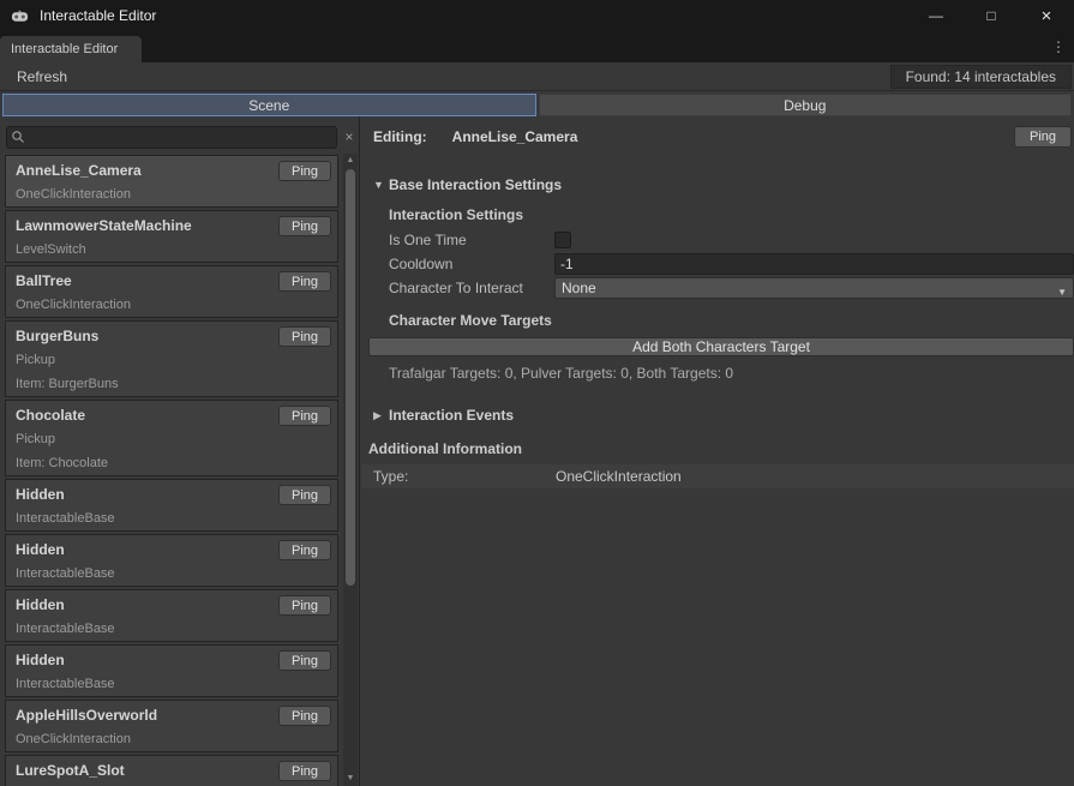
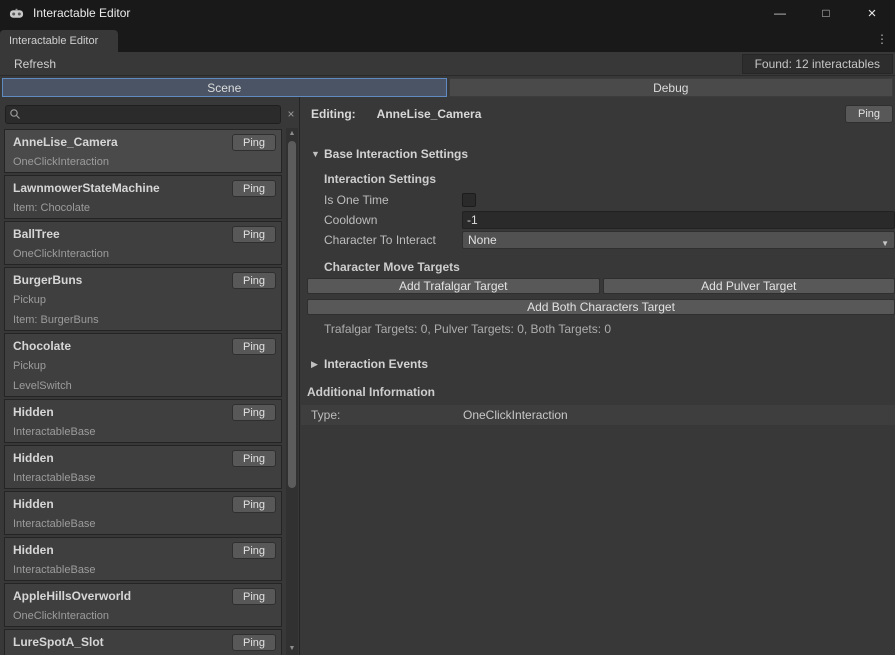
  Interactable Editor
  —
  □
  ×
  Interactable Editor
  ⋮
  Refresh
- Found: 14 interactables
+ Found: 12 interactables
  Scene
  Debug
  ×
  Ping
  AnneLise_Camera
  OneClickInteraction
  Ping
  LawnmowerStateMachine
- LevelSwitch
+ Item: Chocolate
  Ping
  BallTree
  OneClickInteraction
  Ping
  BurgerBuns
  Pickup
  Item: BurgerBuns
  Ping
  Chocolate
  Pickup
- Item: Chocolate
+ LevelSwitch
  Ping
  Hidden
  InteractableBase
  Ping
  Hidden
  InteractableBase
  Ping
  Hidden
  InteractableBase
  Ping
  Hidden
  InteractableBase
  Ping
  AppleHillsOverworld
  OneClickInteraction
  Ping
  LureSpotA_Slot
  Editing:
  AnneLise_Camera
  Ping
  ▼
  Base Interaction Settings
  Interaction Settings
  Is One Time
  Cooldown
  -1
  Character To Interact
  None
  ▼
  Character Move Targets
+ Add Trafalgar Target
+ Add Pulver Target
  Add Both Characters Target
  Trafalgar Targets: 0, Pulver Targets: 0, Both Targets: 0
  ▶
  Interaction Events
  Additional Information
  Type:
  OneClickInteraction
